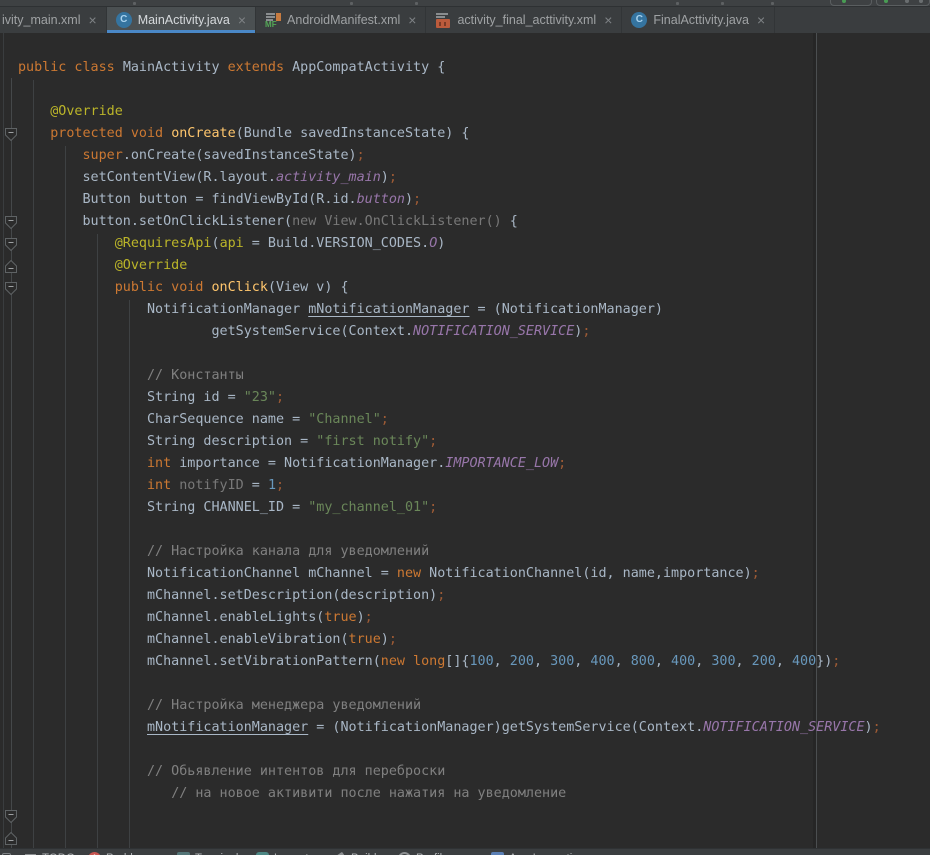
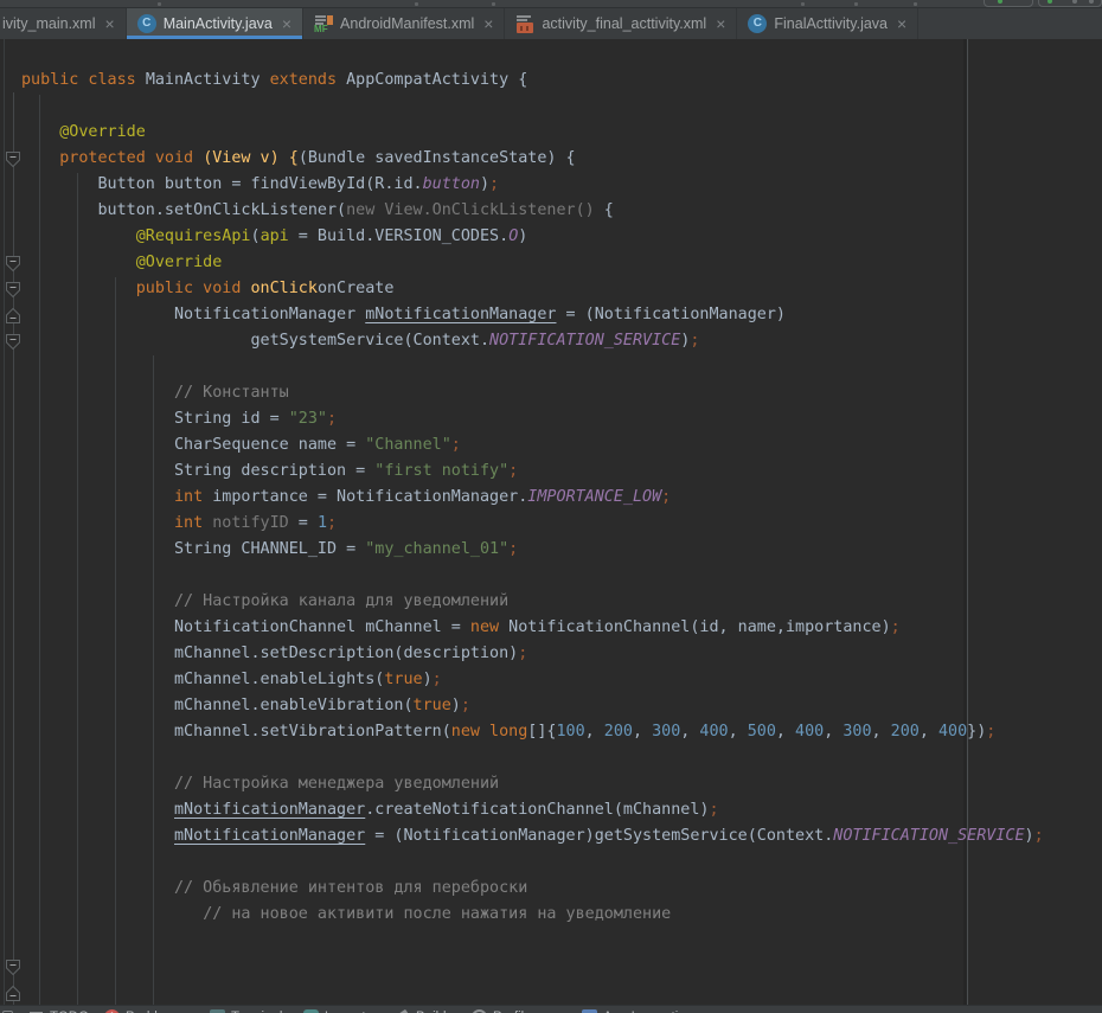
  ivity_main.xml
  ×
  C
  MainActivity.java
  ×
  MF
  AndroidManifest.xml
  ×
  activity_final_acttivity.xml
  ×
  C
  FinalActtivity.java
  ×
  public class MainActivity extends AppCompatActivity {
  @Override
- protected void onCreate(Bundle savedInstanceState) {
+ protected void (View v) {(Bundle savedInstanceState) {
- super.onCreate(savedInstanceState);
- setContentView(R.layout.activity_main);
  Button button = findViewById(R.id.button);
  button.setOnClickListener(new View.OnClickListener() {
  @RequiresApi(api = Build.VERSION_CODES.O)
  @Override
- public void onClick(View v) {
+ public void onClickonCreate
  NotificationManager mNotificationManager = (NotificationManager)
  getSystemService(Context.NOTIFICATION_SERVICE);
  // Константы
  String id = "23";
  CharSequence name = "Channel";
  String description = "first notify";
  int importance = NotificationManager.IMPORTANCE_LOW;
  int notifyID = 1;
  String CHANNEL_ID = "my_channel_01";
  // Настройка канала для уведомлений
  NotificationChannel mChannel = new NotificationChannel(id, name,importance);
  mChannel.setDescription(description);
  mChannel.enableLights(true);
  mChannel.enableVibration(true);
- mChannel.setVibrationPattern(new long[]{100, 200, 300, 400, 800, 400, 300, 200, 400});
+ mChannel.setVibrationPattern(new long[]{100, 200, 300, 400, 500, 400, 300, 200, 400});
  // Настройка менеджера уведомлений
+ mNotificationManager.createNotificationChannel(mChannel);
  mNotificationManager = (NotificationManager)getSystemService(Context.NOTIFICATION_SERVICE);
  // Обьявление интентов для переброски
  // на новое активити после нажатия на уведомление
